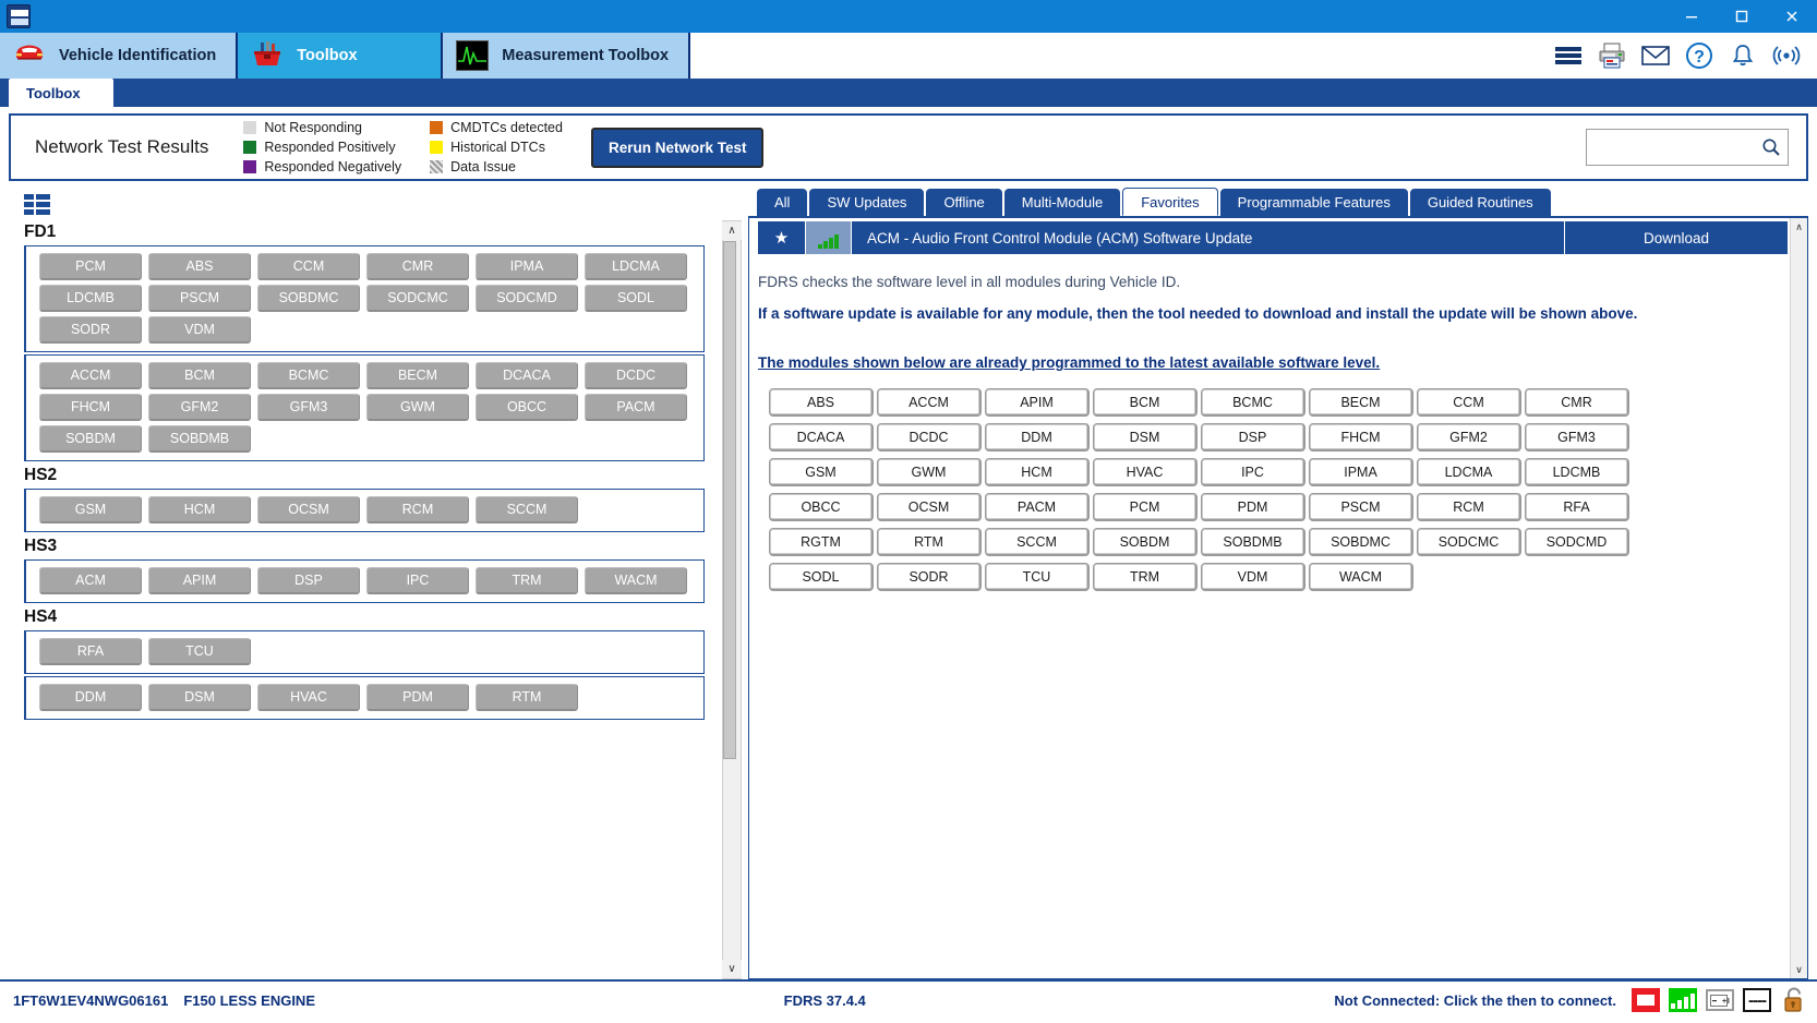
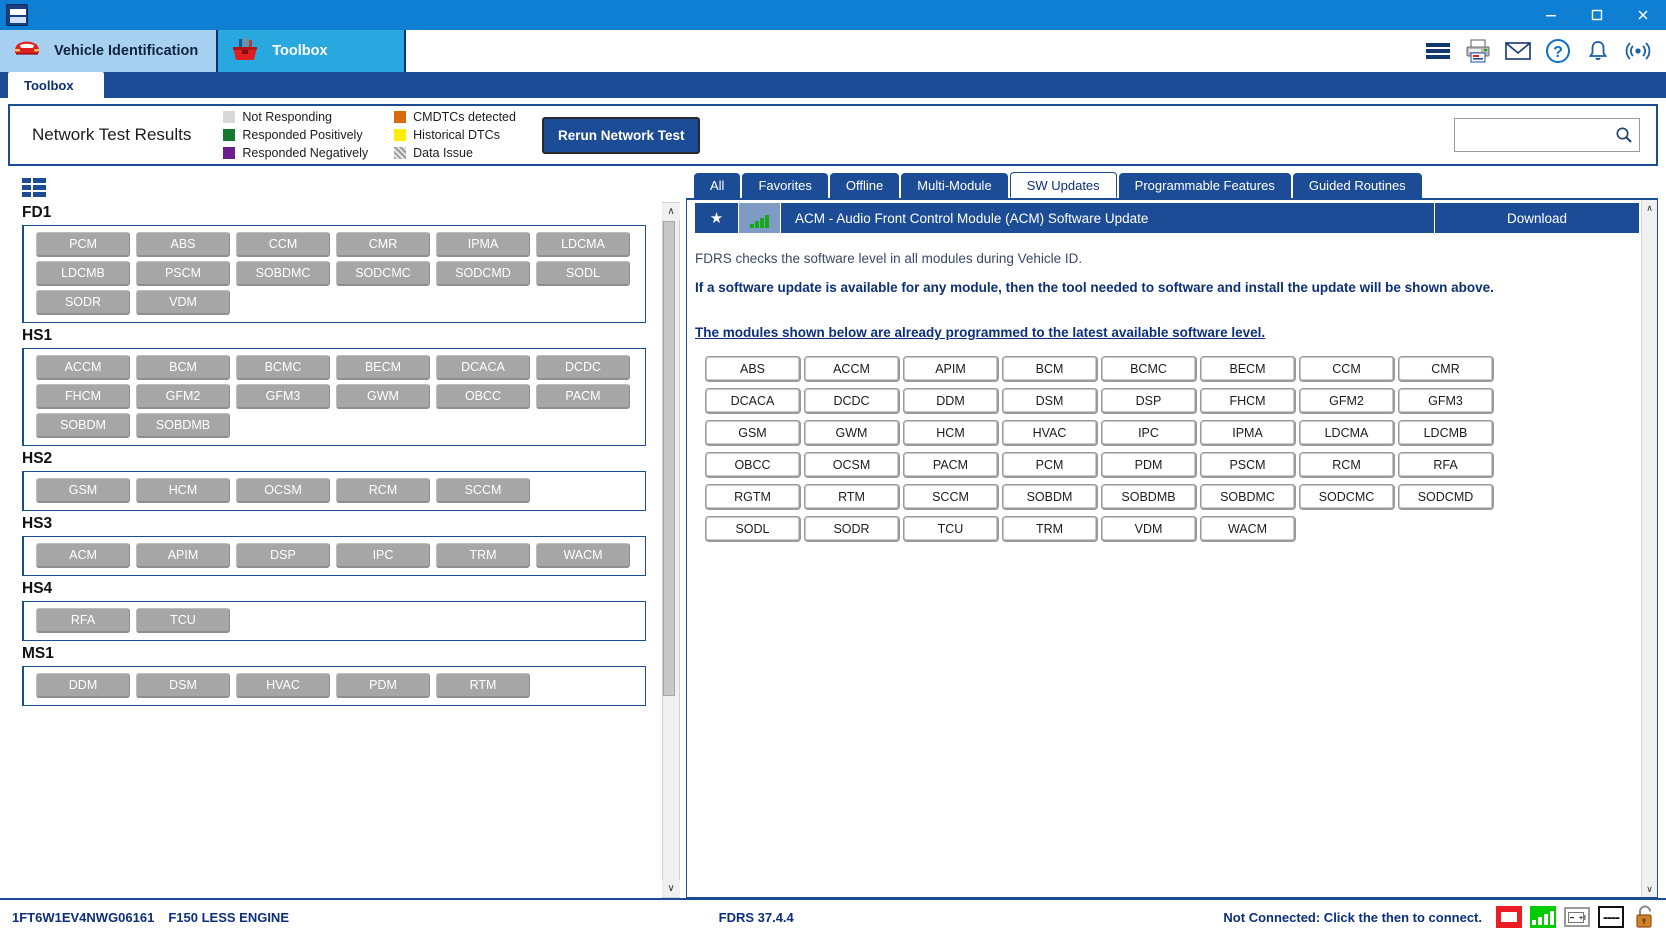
  Vehicle Identification
  Toolbox
- Measurement Toolbox
  ?
  Toolbox
  Network Test Results
  Not Responding
  Responded Positively
  Responded Negatively
  CMDTCs detected
  Historical DTCs
  Data Issue
  Rerun Network Test
  FD1
  PCM
  ABS
  CCM
  CMR
  IPMA
  LDCMA
  LDCMB
  PSCM
  SOBDMC
  SODCMC
  SODCMD
  SODL
  SODR
  VDM
+ HS1
  ACCM
  BCM
  BCMC
  BECM
  DCACA
  DCDC
  FHCM
  GFM2
  GFM3
  GWM
  OBCC
  PACM
  SOBDM
  SOBDMB
  HS2
  GSM
  HCM
  OCSM
  RCM
  SCCM
  HS3
  ACM
  APIM
  DSP
  IPC
  TRM
  WACM
  HS4
  RFA
  TCU
+ MS1
  DDM
  DSM
  HVAC
  PDM
  RTM
  ∧
  ∨
  All
- SW Updates
+ Favorites
  Offline
  Multi-Module
- Favorites
+ SW Updates
  Programmable Features
  Guided Routines
  ★
  ACM - Audio Front Control Module (ACM) Software Update
  Download
  FDRS checks the software level in all modules during Vehicle ID.
- If a software update is available for any module, then the tool needed to download and install the update will be shown above.
+ If a software update is available for any module, then the tool needed to software and install the update will be shown above.
  The modules shown below are already programmed to the latest available software level.
  ABS
  ACCM
  APIM
  BCM
  BCMC
  BECM
  CCM
  CMR
  DCACA
  DCDC
  DDM
  DSM
  DSP
  FHCM
  GFM2
  GFM3
  GSM
  GWM
  HCM
  HVAC
  IPC
  IPMA
  LDCMA
  LDCMB
  OBCC
  OCSM
  PACM
  PCM
  PDM
  PSCM
  RCM
  RFA
  RGTM
  RTM
  SCCM
  SOBDM
  SOBDMB
  SOBDMC
  SODCMC
  SODCMD
  SODL
  SODR
  TCU
  TRM
  VDM
  WACM
  ∧
  ∨
  1FT6W1EV4NWG06161
  F150 LESS ENGINE
  FDRS 37.4.4
  Not Connected: Click the then to connect.
  ----
